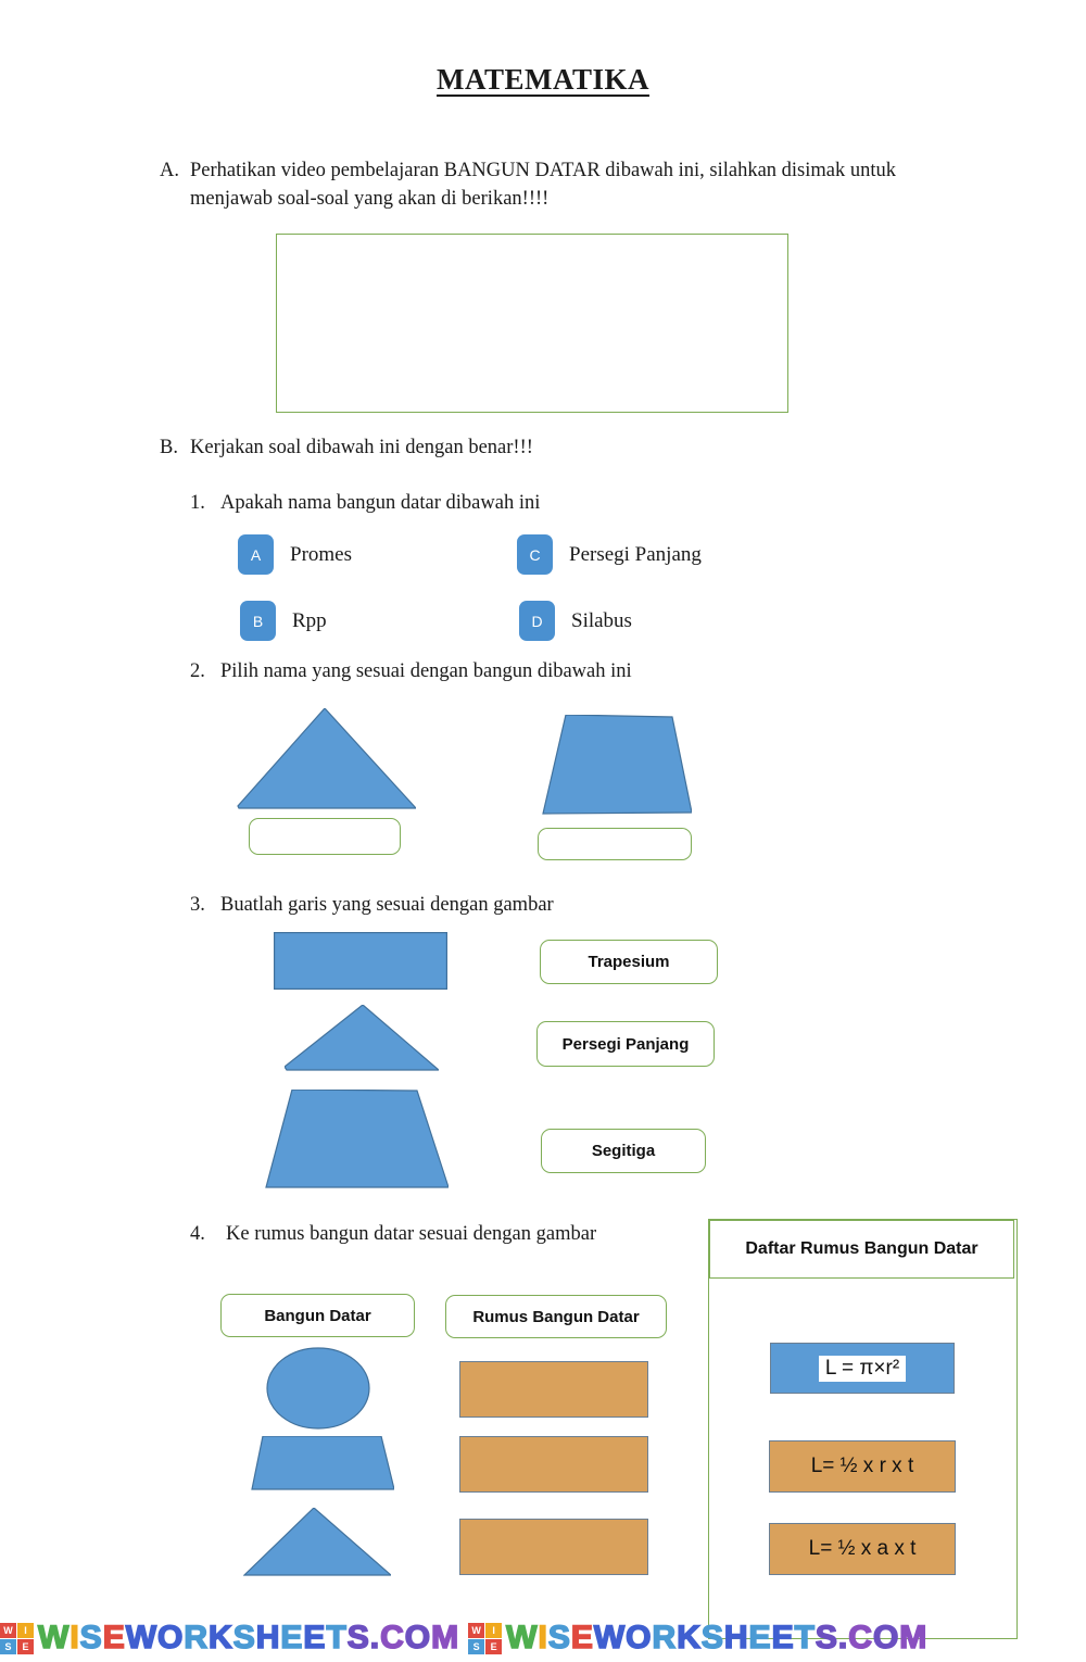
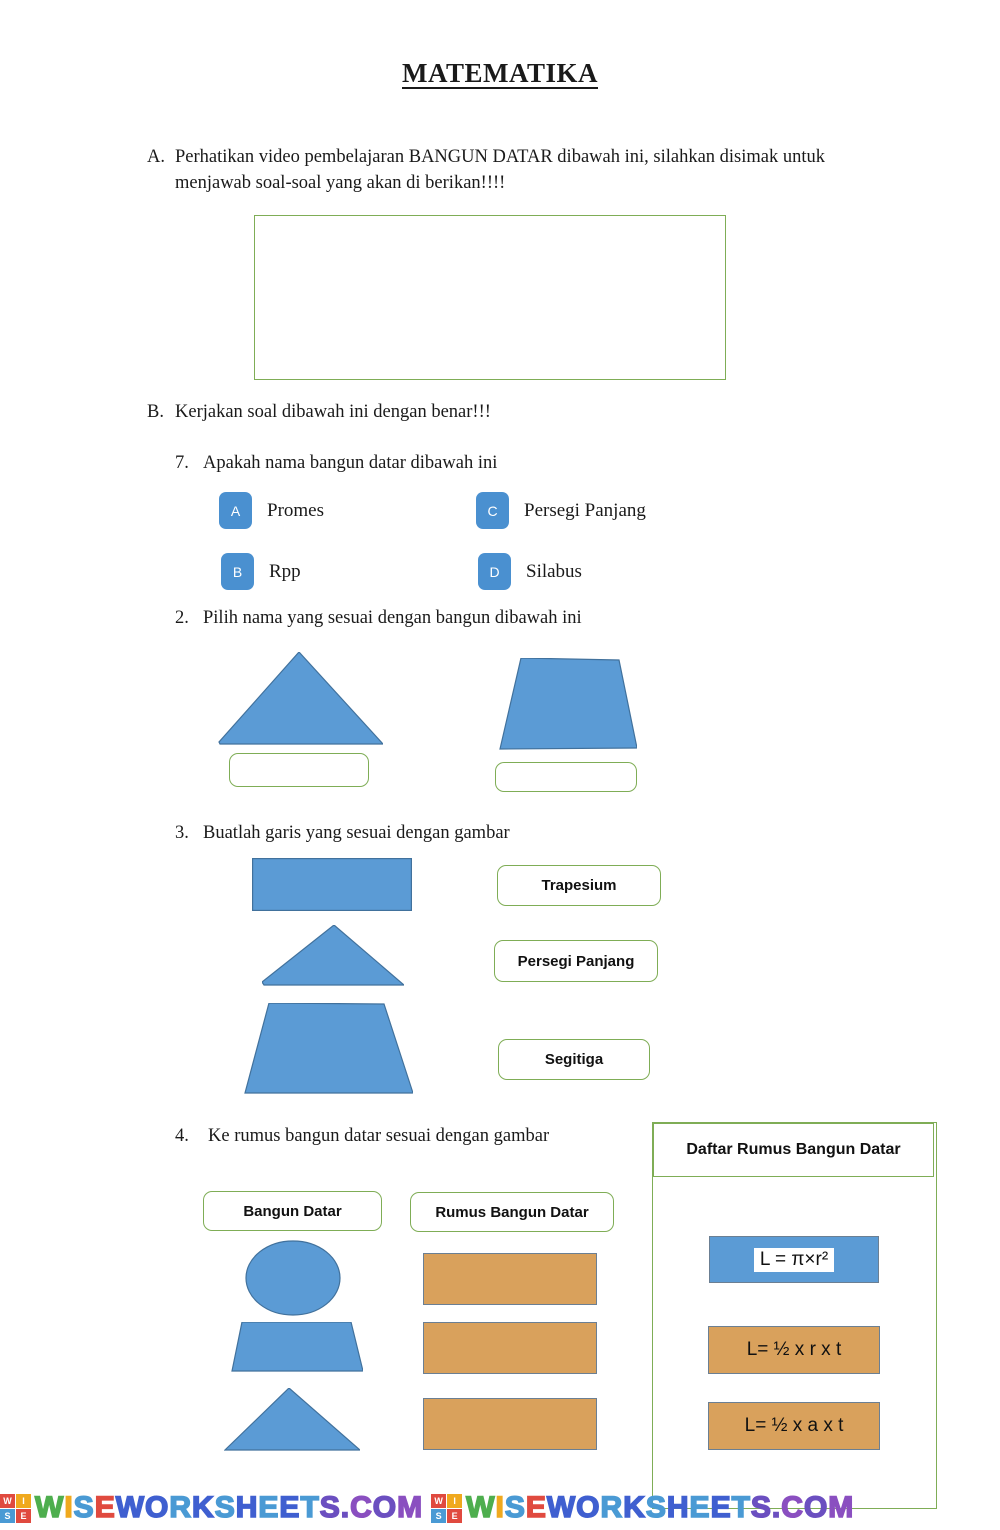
  MATEMATIKA
  A.
  Perhatikan video pembelajaran BANGUN DATAR dibawah ini, silahkan disimak untuk menjawab soal-soal yang akan di berikan!!!!
  B.
  Kerjakan soal dibawah ini dengan benar!!!
- 1.
+ 7.
  Apakah nama bangun datar dibawah ini
  A
  Promes
  B
  Rpp
  C
  Persegi Panjang
  D
  Silabus
  2.
  Pilih nama yang sesuai dengan bangun dibawah ini
  3.
  Buatlah garis yang sesuai dengan gambar
  Trapesium
  Persegi Panjang
  Segitiga
  4.
  Ke rumus bangun datar sesuai dengan gambar
  Bangun Datar
  Rumus Bangun Datar
  Daftar Rumus Bangun Datar
  L = π×r²
  L= ½ x r x t
  L= ½ x a x t
  W
  I
  S
  E
  WISEWORKSHEETS.COM
  W
  I
  S
  E
  WISEWORKSHEETS.COM
